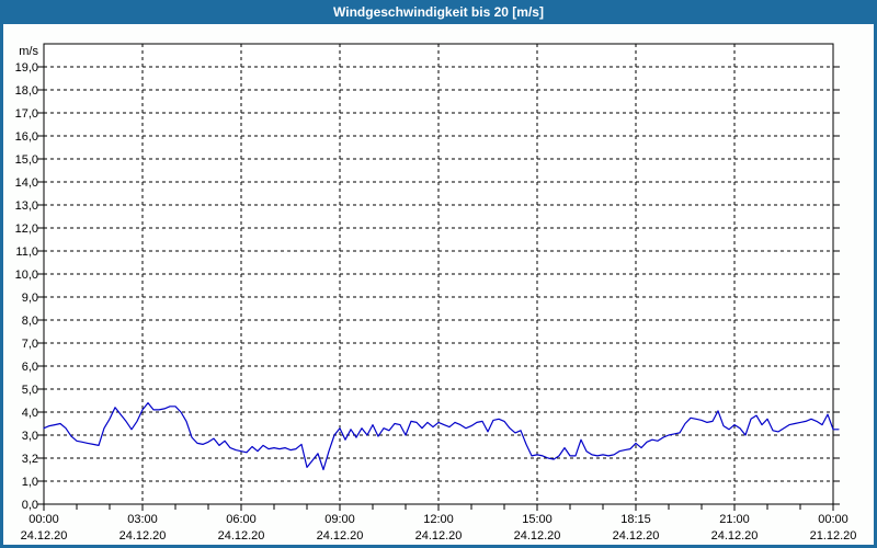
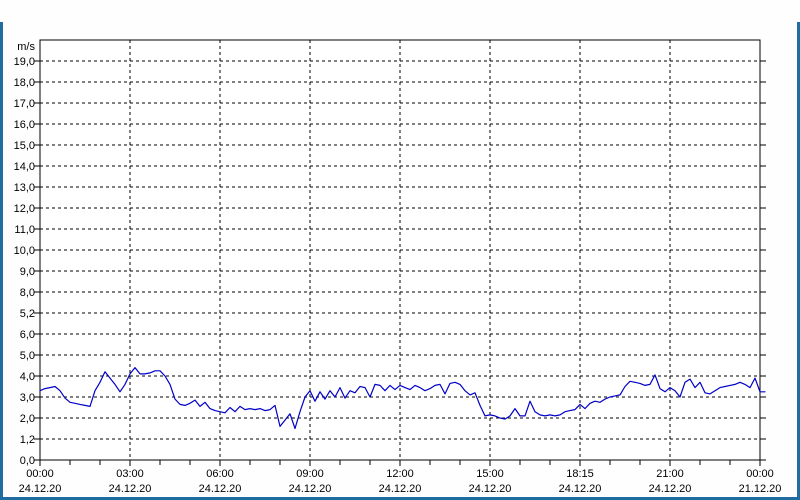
- Windgeschwindigkeit bis 20 [m/s]
  0,0
- 1,0
+ 1,2
- 3,2
+ 2,0
  3,0
  4,0
  5,0
  6,0
- 7,0
+ 5,2
  8,0
  9,0
  10,0
  11,0
  12,0
  13,0
  14,0
  15,0
  16,0
  17,0
  18,0
  19,0
  m/s
  00:00
  24.12.20
  03:00
  24.12.20
  06:00
  24.12.20
  09:00
  24.12.20
  12:00
  24.12.20
  15:00
  24.12.20
  18:15
  24.12.20
  21:00
  24.12.20
  00:00
  21.12.20
